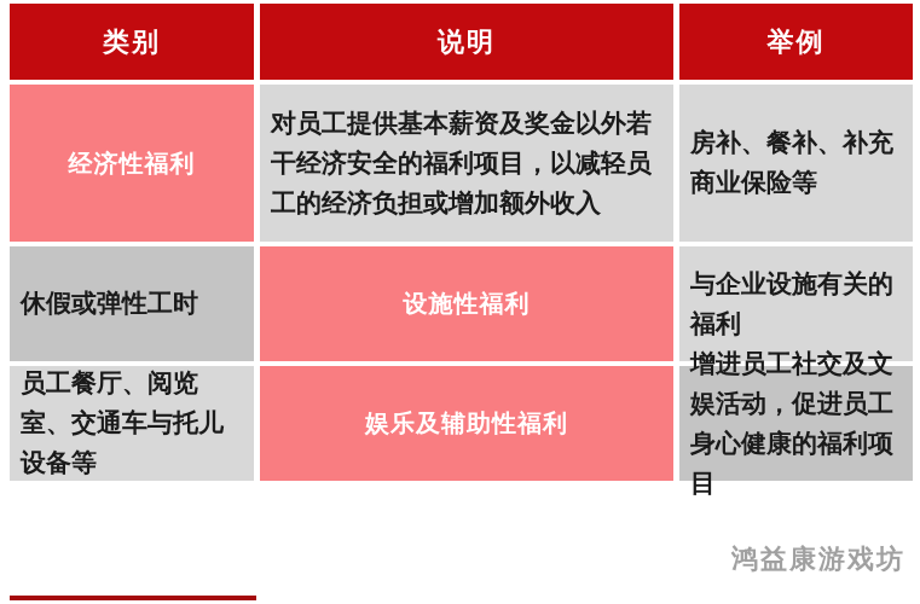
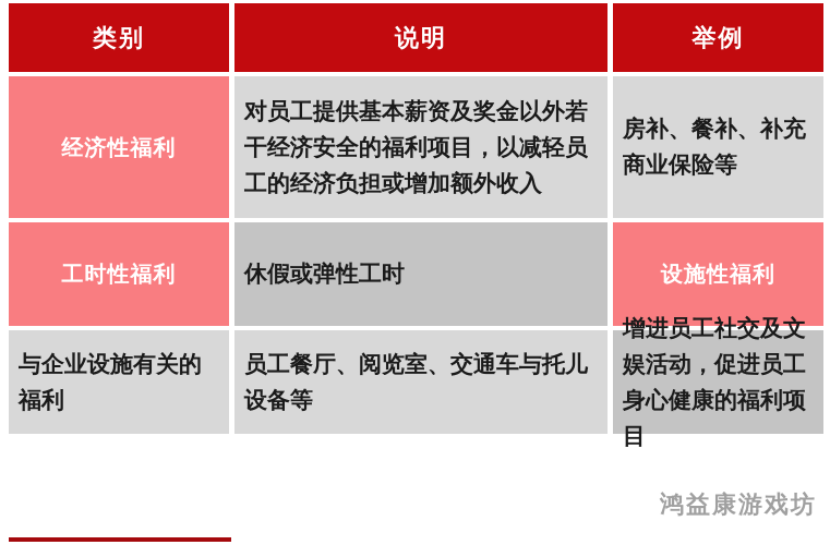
  类别
  说明
  举例
  经济性福利
  对员工提供基本薪资及奖金以外若干经济安全的福利项目，以减轻员工的经济负担或增加额外收入
  房补、餐补、补充商业保险等
+ 工时性福利
  休假或弹性工时
  设施性福利
  与企业设施有关的福利
  员工餐厅、阅览室、交通车与托儿设备等
- 娱乐及辅助性福利
  增进员工社交及文娱活动，促进员工身心健康的福利项目
  鸿益康游戏坊
